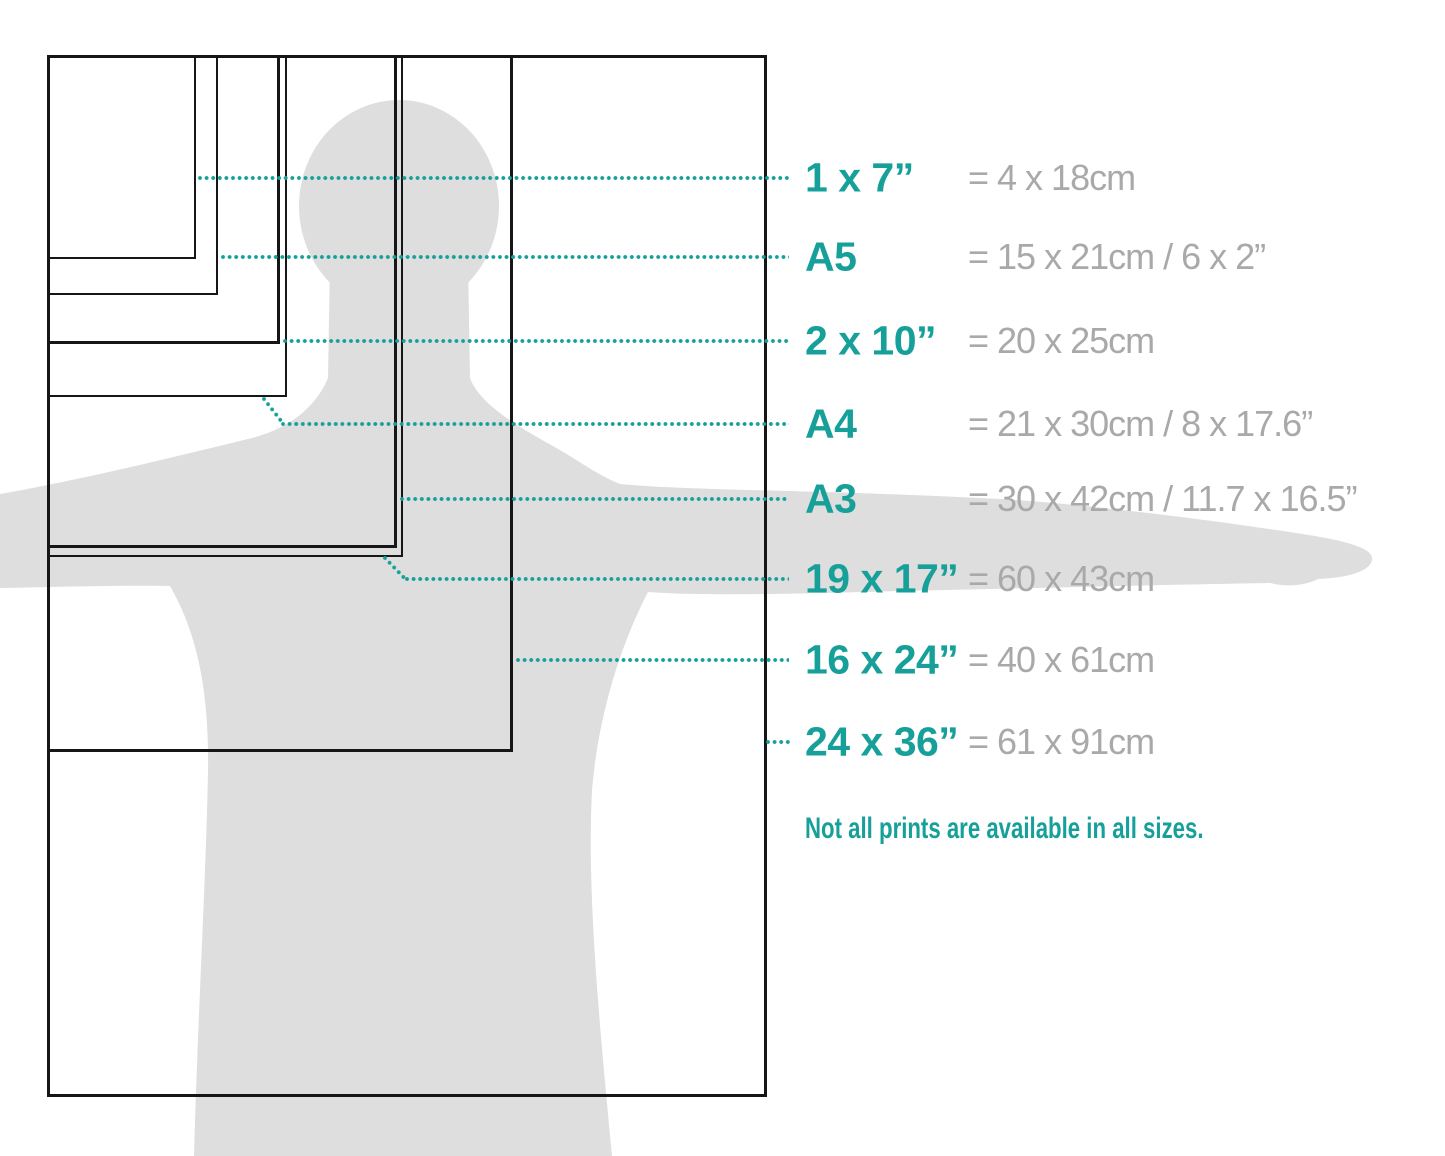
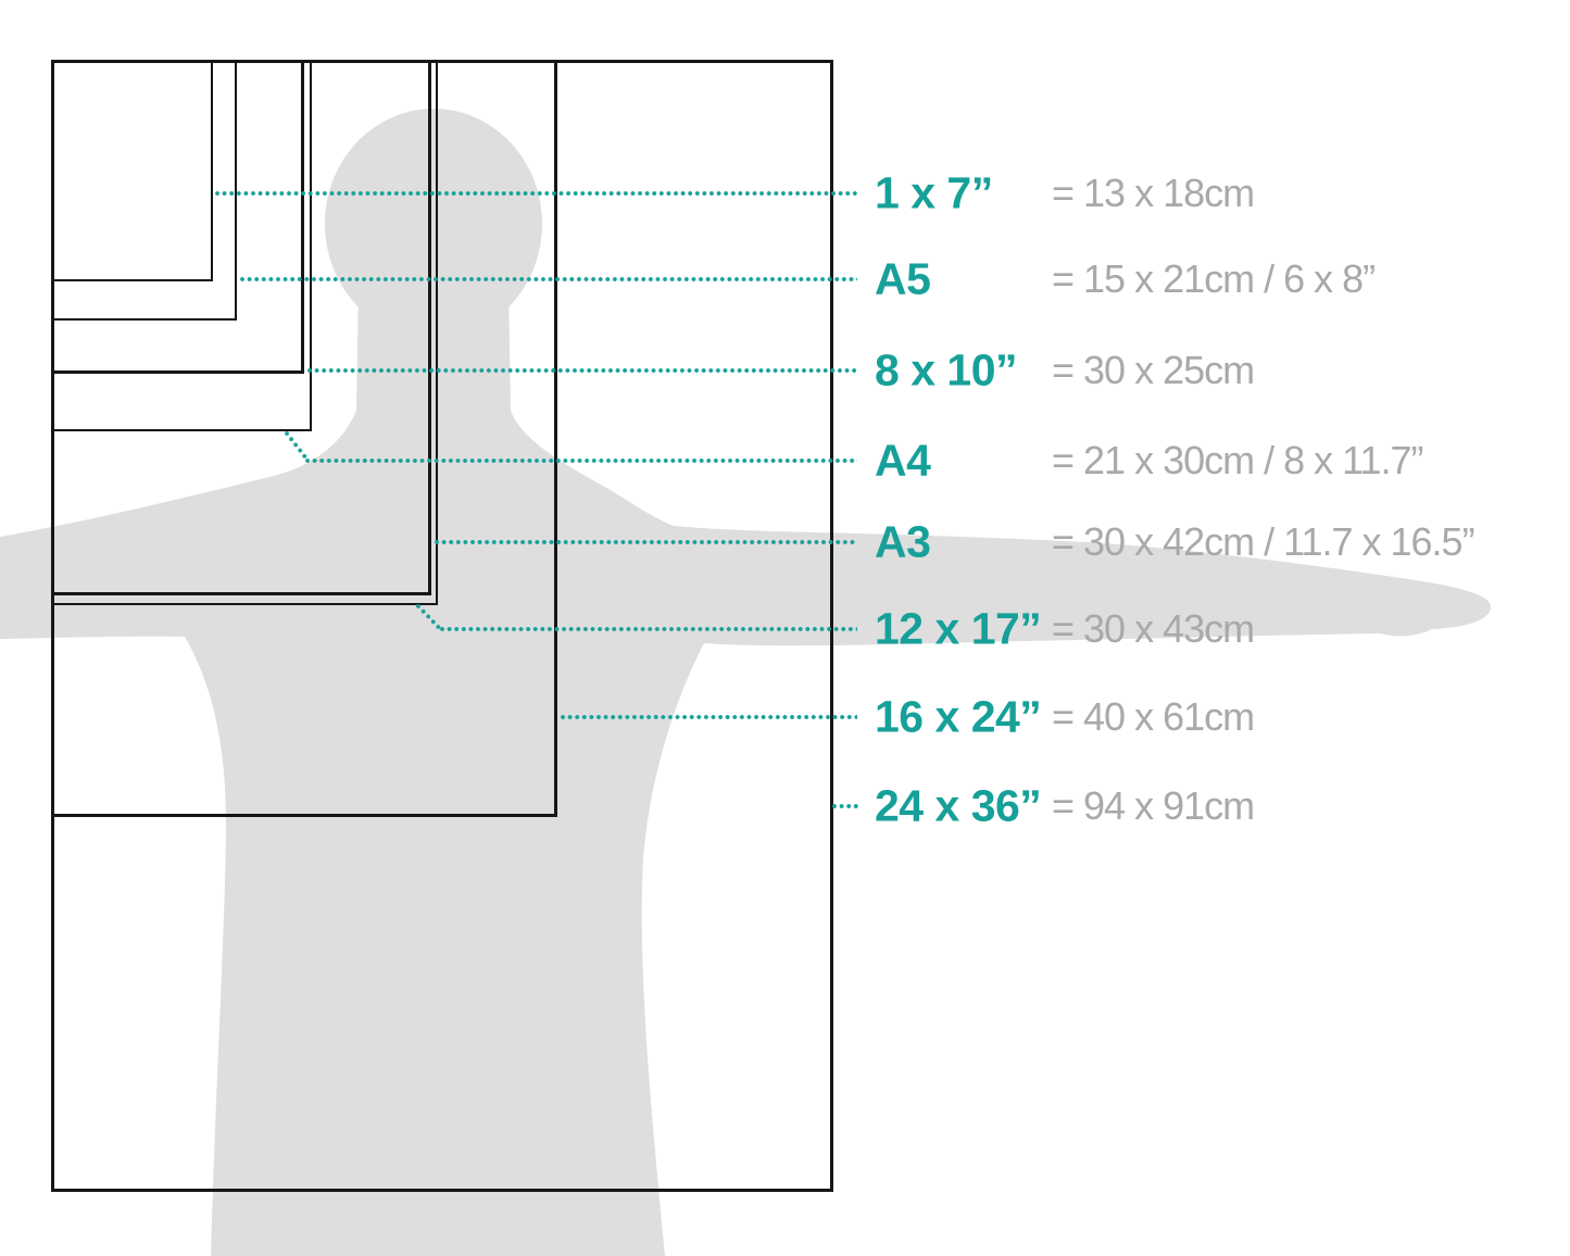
  1 x 7”
- = 4 x 18cm
+ = 13 x 18cm
  A5
- = 15 x 21cm / 6 x 2”
+ = 15 x 21cm / 6 x 8”
- 2 x 10”
+ 8 x 10”
- = 20 x 25cm
+ = 30 x 25cm
  A4
- = 21 x 30cm / 8 x 17.6”
+ = 21 x 30cm / 8 x 11.7”
  A3
  = 30 x 42cm / 11.7 x 16.5”
- 19 x 17”
+ 12 x 17”
- = 60 x 43cm
+ = 30 x 43cm
  16 x 24”
  = 40 x 61cm
  24 x 36”
- = 61 x 91cm
+ = 94 x 91cm
- Not all prints are available in all sizes.
